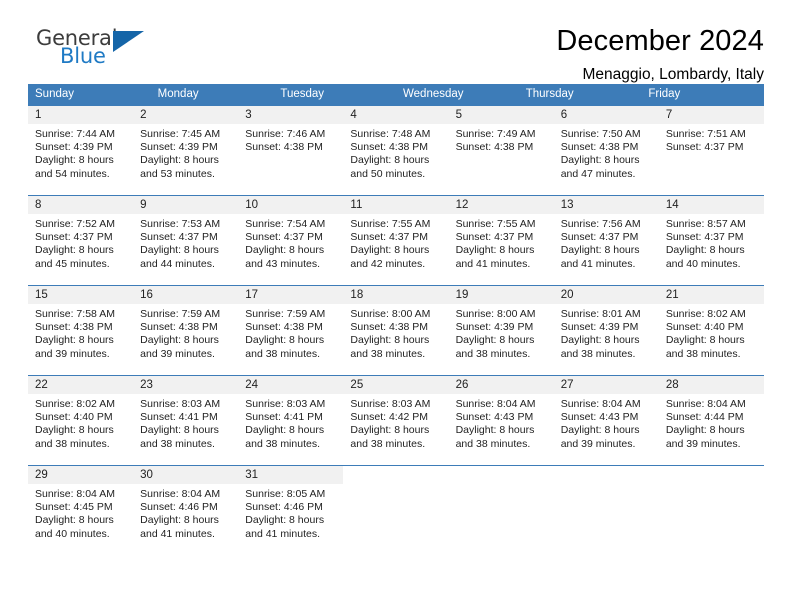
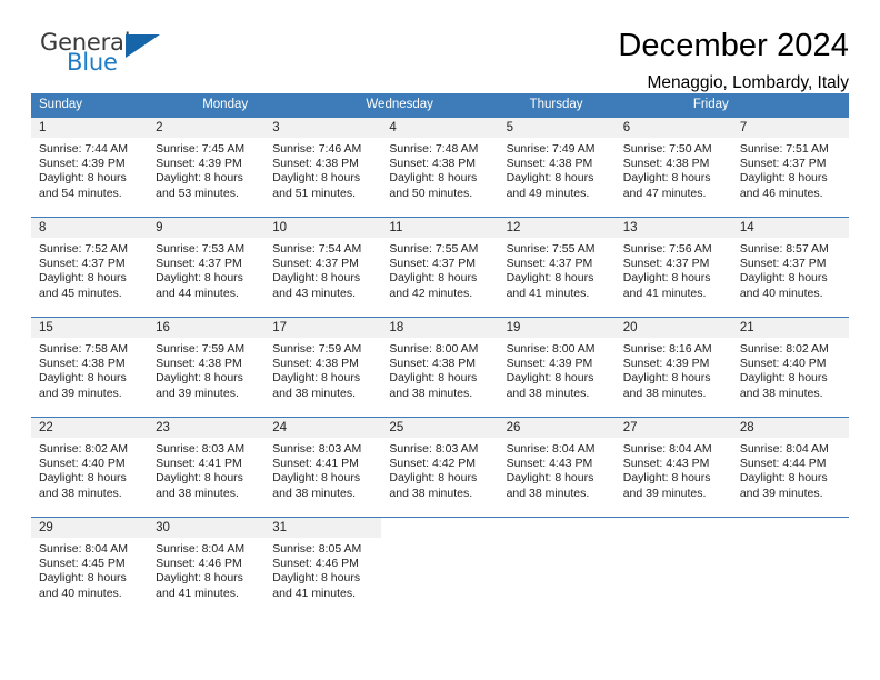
  General
  Blue
  December 2024
  Menaggio, Lombardy, Italy
  Sunday
  Monday
- Tuesday
  Wednesday
  Thursday
  Friday
  1
  Sunrise: 7:44 AM
  Sunset: 4:39 PM
  Daylight: 8 hours and 54 minutes.
  2
  Sunrise: 7:45 AM
  Sunset: 4:39 PM
  Daylight: 8 hours and 53 minutes.
  3
  Sunrise: 7:46 AM
  Sunset: 4:38 PM
+ Daylight: 8 hours and 51 minutes.
  4
  Sunrise: 7:48 AM
  Sunset: 4:38 PM
  Daylight: 8 hours and 50 minutes.
  5
  Sunrise: 7:49 AM
  Sunset: 4:38 PM
+ Daylight: 8 hours and 49 minutes.
  6
  Sunrise: 7:50 AM
  Sunset: 4:38 PM
  Daylight: 8 hours and 47 minutes.
  7
  Sunrise: 7:51 AM
  Sunset: 4:37 PM
+ Daylight: 8 hours and 46 minutes.
  8
  Sunrise: 7:52 AM
  Sunset: 4:37 PM
  Daylight: 8 hours and 45 minutes.
  9
  Sunrise: 7:53 AM
  Sunset: 4:37 PM
  Daylight: 8 hours and 44 minutes.
  10
  Sunrise: 7:54 AM
  Sunset: 4:37 PM
  Daylight: 8 hours and 43 minutes.
  11
  Sunrise: 7:55 AM
  Sunset: 4:37 PM
  Daylight: 8 hours and 42 minutes.
  12
  Sunrise: 7:55 AM
  Sunset: 4:37 PM
  Daylight: 8 hours and 41 minutes.
  13
  Sunrise: 7:56 AM
  Sunset: 4:37 PM
  Daylight: 8 hours and 41 minutes.
  14
  Sunrise: 8:57 AM
  Sunset: 4:37 PM
  Daylight: 8 hours and 40 minutes.
  15
  Sunrise: 7:58 AM
  Sunset: 4:38 PM
  Daylight: 8 hours and 39 minutes.
  16
  Sunrise: 7:59 AM
  Sunset: 4:38 PM
  Daylight: 8 hours and 39 minutes.
  17
  Sunrise: 7:59 AM
  Sunset: 4:38 PM
  Daylight: 8 hours and 38 minutes.
  18
  Sunrise: 8:00 AM
  Sunset: 4:38 PM
  Daylight: 8 hours and 38 minutes.
  19
  Sunrise: 8:00 AM
  Sunset: 4:39 PM
  Daylight: 8 hours and 38 minutes.
  20
- Sunrise: 8:01 AM
+ Sunrise: 8:16 AM
  Sunset: 4:39 PM
  Daylight: 8 hours and 38 minutes.
  21
  Sunrise: 8:02 AM
  Sunset: 4:40 PM
  Daylight: 8 hours and 38 minutes.
  22
  Sunrise: 8:02 AM
  Sunset: 4:40 PM
  Daylight: 8 hours and 38 minutes.
  23
  Sunrise: 8:03 AM
  Sunset: 4:41 PM
  Daylight: 8 hours and 38 minutes.
  24
  Sunrise: 8:03 AM
  Sunset: 4:41 PM
  Daylight: 8 hours and 38 minutes.
  25
  Sunrise: 8:03 AM
  Sunset: 4:42 PM
  Daylight: 8 hours and 38 minutes.
  26
  Sunrise: 8:04 AM
  Sunset: 4:43 PM
  Daylight: 8 hours and 38 minutes.
  27
  Sunrise: 8:04 AM
  Sunset: 4:43 PM
  Daylight: 8 hours and 39 minutes.
  28
  Sunrise: 8:04 AM
  Sunset: 4:44 PM
  Daylight: 8 hours and 39 minutes.
  29
  Sunrise: 8:04 AM
  Sunset: 4:45 PM
  Daylight: 8 hours and 40 minutes.
  30
  Sunrise: 8:04 AM
  Sunset: 4:46 PM
  Daylight: 8 hours and 41 minutes.
  31
  Sunrise: 8:05 AM
  Sunset: 4:46 PM
  Daylight: 8 hours and 41 minutes.
